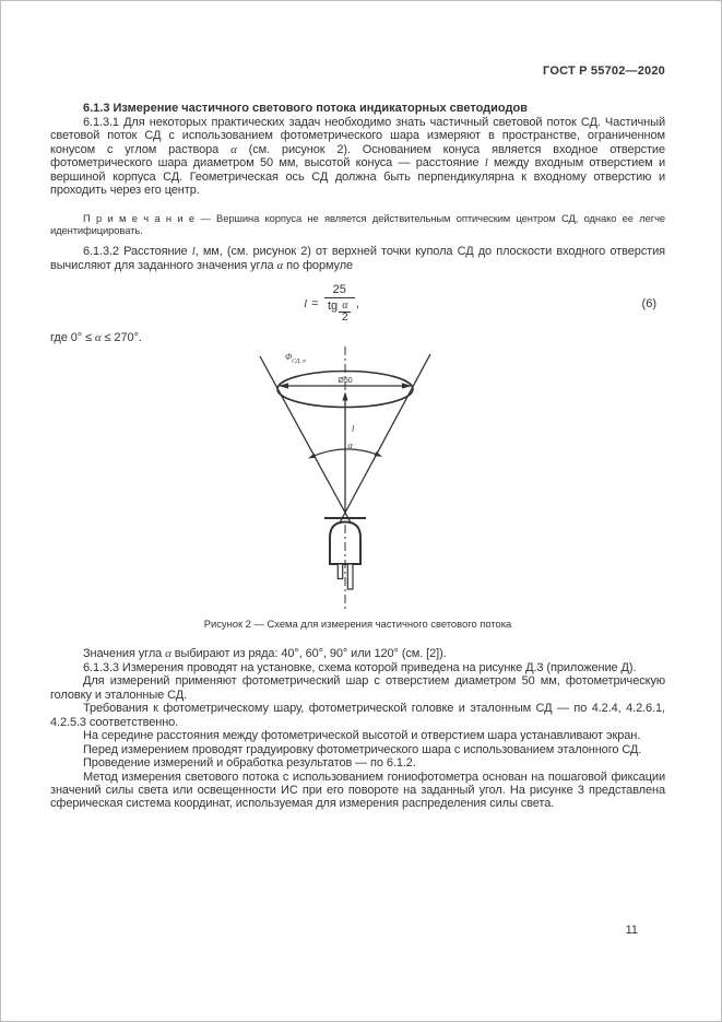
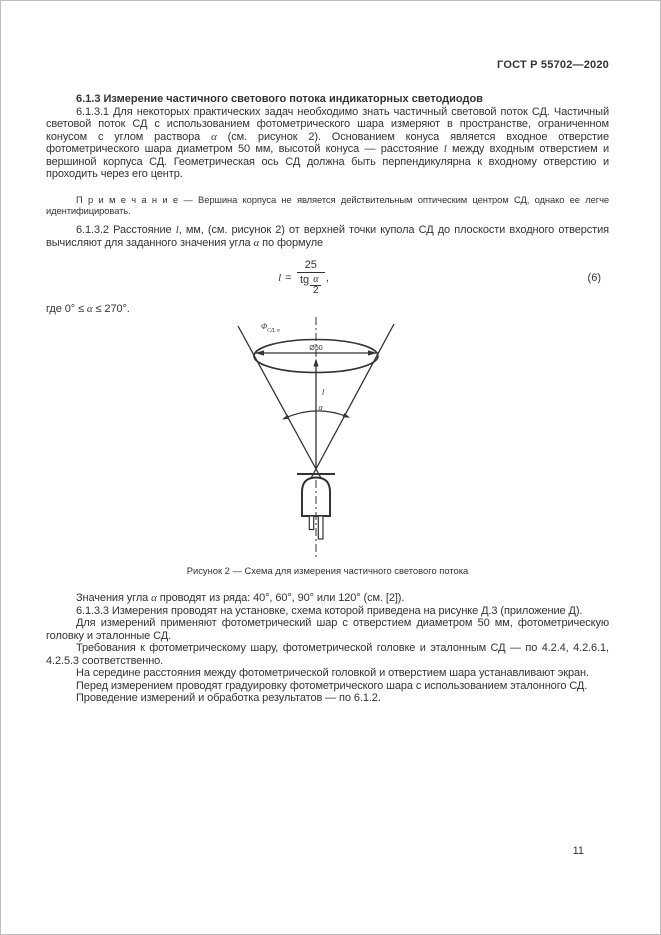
  ГОСТ Р 55702—2020
  6.1.3 Измерение частичного светового потока индикаторных светодиодов
  6.1.3.1 Для некоторых практических задач необходимо знать частичный световой поток СД. Частичный световой поток СД с использованием фотометрического шара измеряют в пространстве, ограниченном конусом с углом раствора α (см. рисунок 2). Основанием конуса является входное отверстие фотометрического шара диаметром 50 мм, высотой конуса — расстояние l между входным отверстием и вершиной корпуса СД. Геометрическая ось СД должна быть перпендикулярна к входному отверстию и проходить через его центр.
  П р и м е ч а н и е — Вершина корпуса не является действительным оптическим центром СД, однако ее легче идентифицировать.
  6.1.3.2 Расстояние l, мм, (см. рисунок 2) от верхней точки купола СД до плоскости входного отверстия вычисляют для заданного значения угла α по формуле
  l
  =
  25
  tg
  α
  2
  ,
  (6)
  где 0° ≤ α ≤ 270°.
  l
  α
  Рисунок 2 — Схема для измерения частичного светового потока
- Значения угла α выбирают из ряда: 40°, 60°, 90° или 120° (см. [2]).
+ Значения угла α проводят из ряда: 40°, 60°, 90° или 120° (см. [2]).
  6.1.3.3 Измерения проводят на установке, схема которой приведена на рисунке Д.3 (приложение Д).
  Для измерений применяют фотометрический шар с отверстием диаметром 50 мм, фотометрическую головку и эталонные СД.
  Требования к фотометрическому шару, фотометрической головке и эталонным СД — по 4.2.4, 4.2.6.1, 4.2.5.3 соответственно.
- На середине расстояния между фотометрической высотой и отверстием шара устанавливают экран.
+ На середине расстояния между фотометрической головкой и отверстием шара устанавливают экран.
  Перед измерением проводят градуировку фотометрического шара с использованием эталонного СД.
  Проведение измерений и обработка результатов — по 6.1.2.
- Метод измерения светового потока с использованием гониофотометра основан на пошаговой фиксации значений силы света или освещенности ИС при его повороте на заданный угол. На рисунке 3 представлена сферическая система координат, используемая для измерения распределения силы света.
  11
